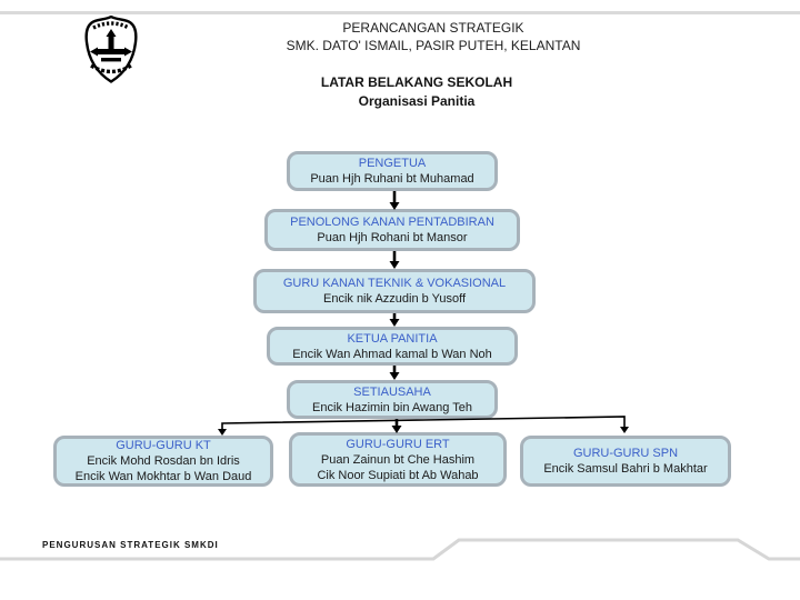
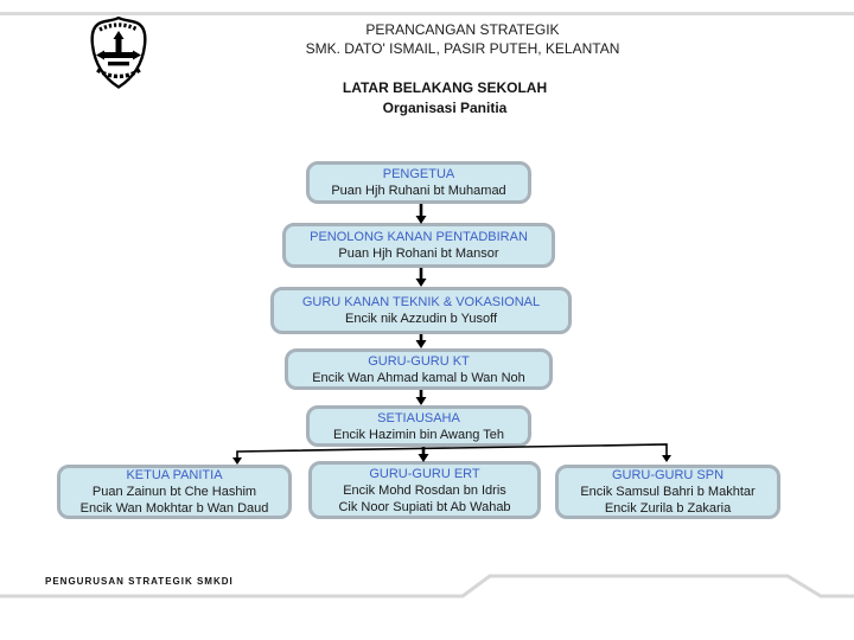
  PERANCANGAN STRATEGIK
  SMK. DATO' ISMAIL, PASIR PUTEH, KELANTAN
  LATAR BELAKANG SEKOLAH
  Organisasi Panitia
  PENGETUA
  Puan Hjh Ruhani bt Muhamad
  PENOLONG KANAN PENTADBIRAN
  Puan Hjh Rohani bt Mansor
  GURU KANAN TEKNIK & VOKASIONAL
  Encik nik Azzudin b Yusoff
- KETUA PANITIA
+ GURU-GURU KT
  Encik Wan Ahmad kamal b Wan Noh
  SETIAUSAHA
  Encik Hazimin bin Awang Teh
- GURU-GURU KT
+ KETUA PANITIA
- Encik Mohd Rosdan bn Idris
+ Puan Zainun bt Che Hashim
  Encik Wan Mokhtar b Wan Daud
  GURU-GURU ERT
- Puan Zainun bt Che Hashim
+ Encik Mohd Rosdan bn Idris
  Cik Noor Supiati bt Ab Wahab
  GURU-GURU SPN
  Encik Samsul Bahri b Makhtar
+ Encik Zurila b Zakaria
  PENGURUSAN STRATEGIK SMKDI
